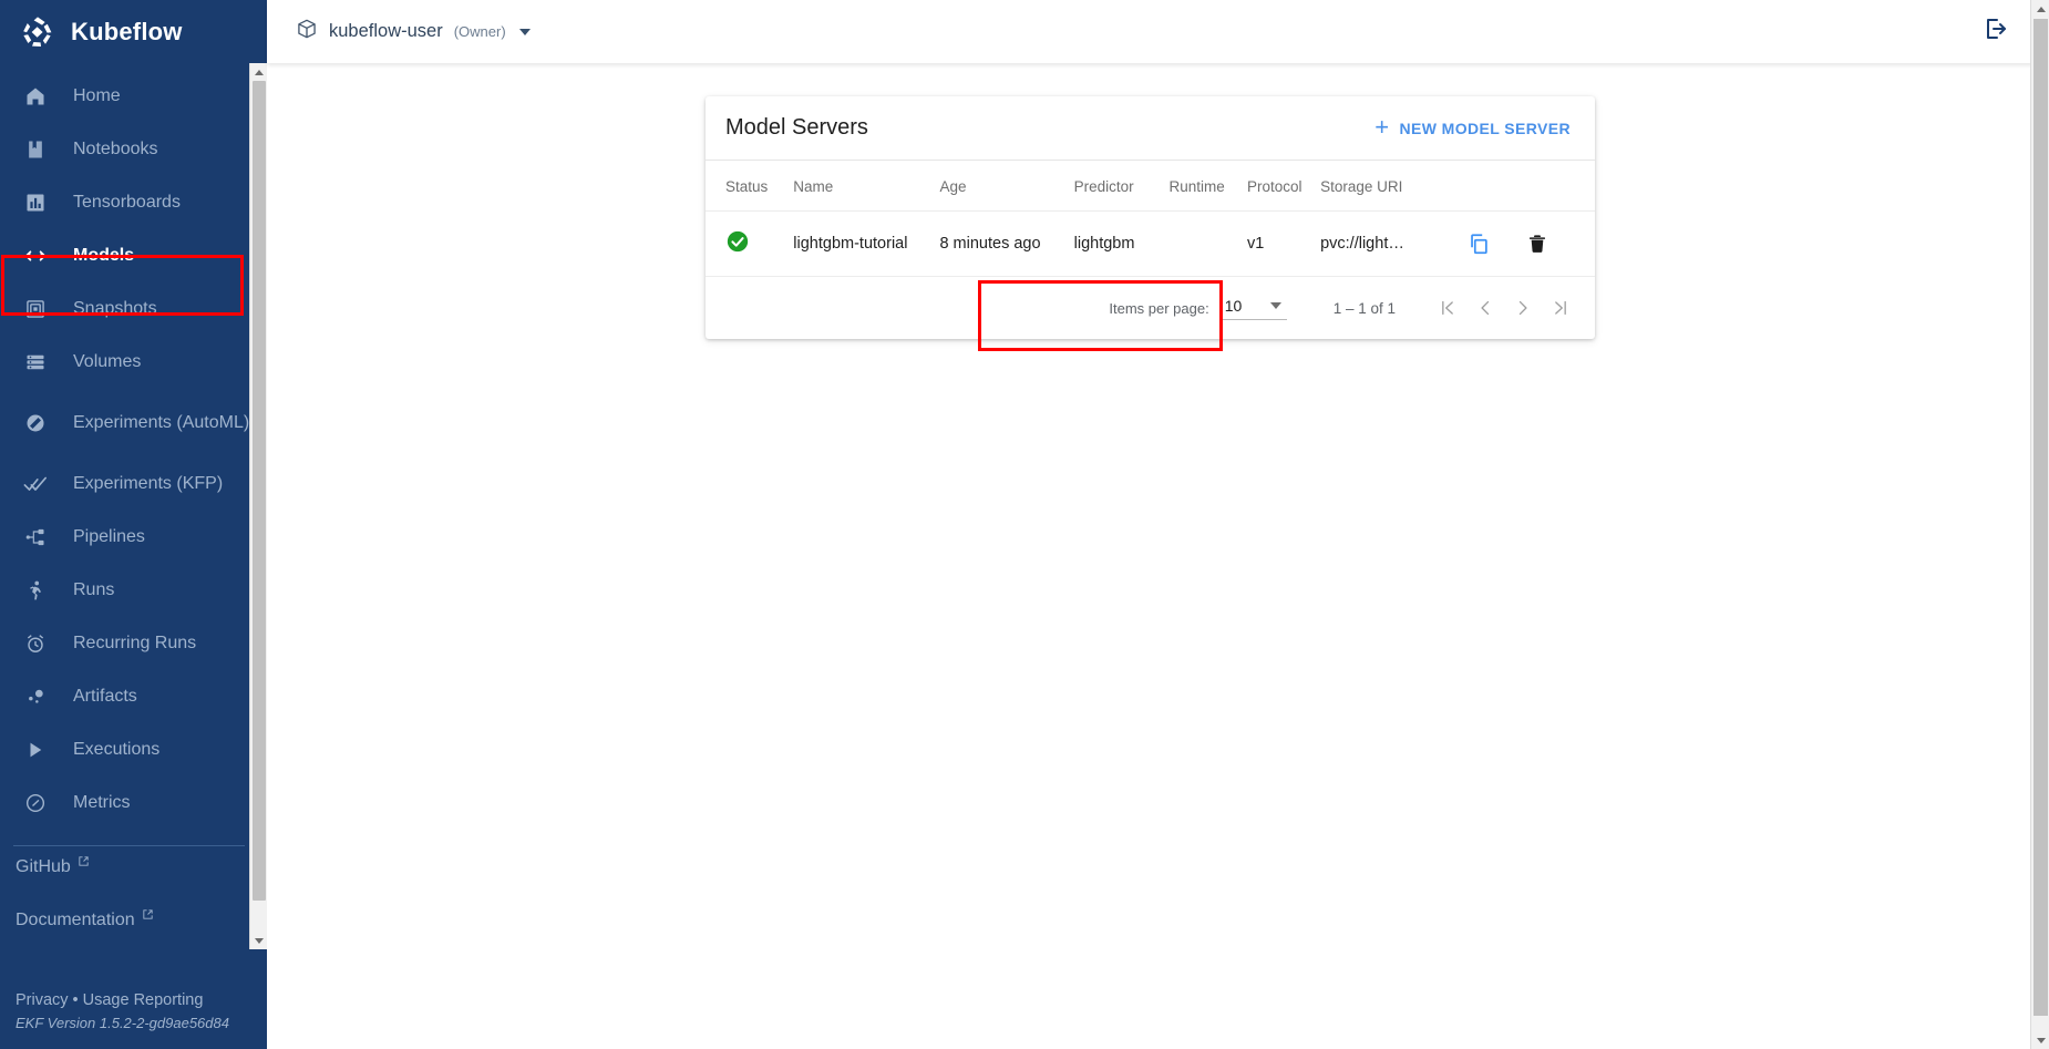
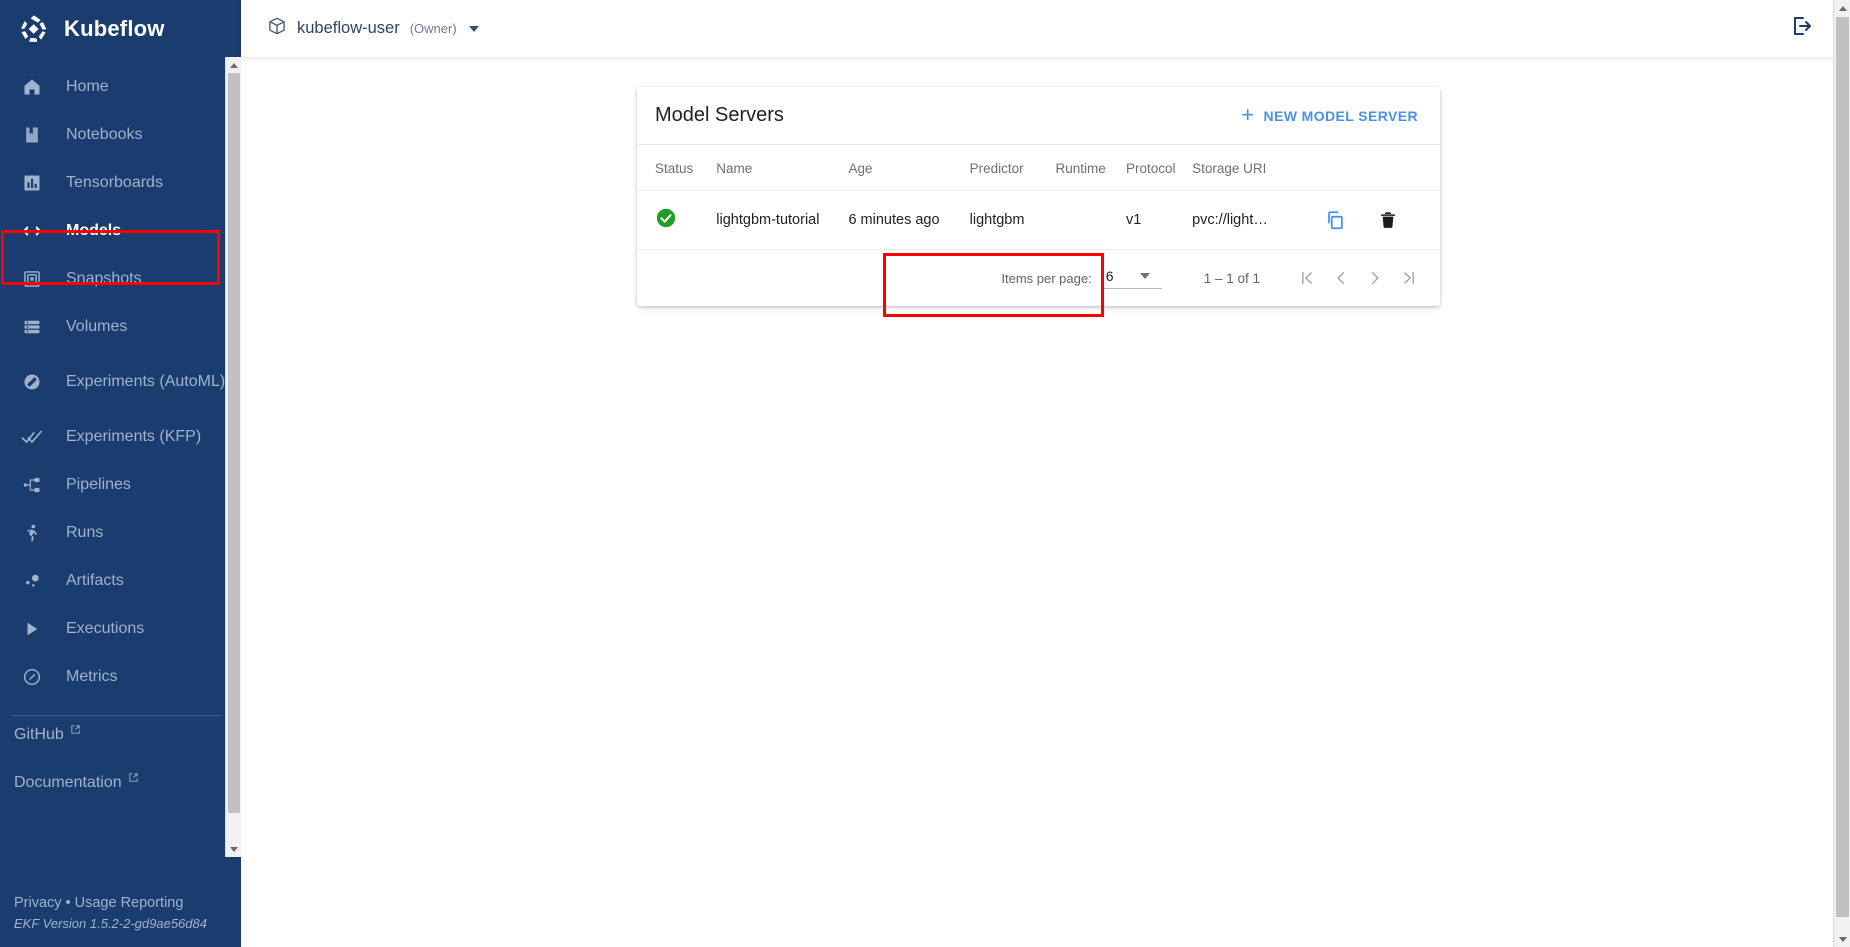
  Kubeflow
  Home
  Notebooks
  Tensorboards
  Models
  Snapshots
  Volumes
  Experiments (AutoML)
  Experiments (KFP)
  Pipelines
  Runs
- Recurring Runs
  Artifacts
  Executions
  Metrics
  GitHub
  Documentation
  Privacy • Usage Reporting
  EKF Version 1.5.2-2-gd9ae56d84
  kubeflow-user
  (Owner)
  Model Servers
  +
  NEW MODEL SERVER
  Status	Name	Age	Predictor	Runtime	Protocol	Storage URI
- 	lightgbm-tutorial	8 minutes ago	lightgbm		v1	pvc://light…
+ 	lightgbm-tutorial	6 minutes ago	lightgbm		v1	pvc://light…
  Items per page:
- 10
+ 6
  1 – 1 of 1
